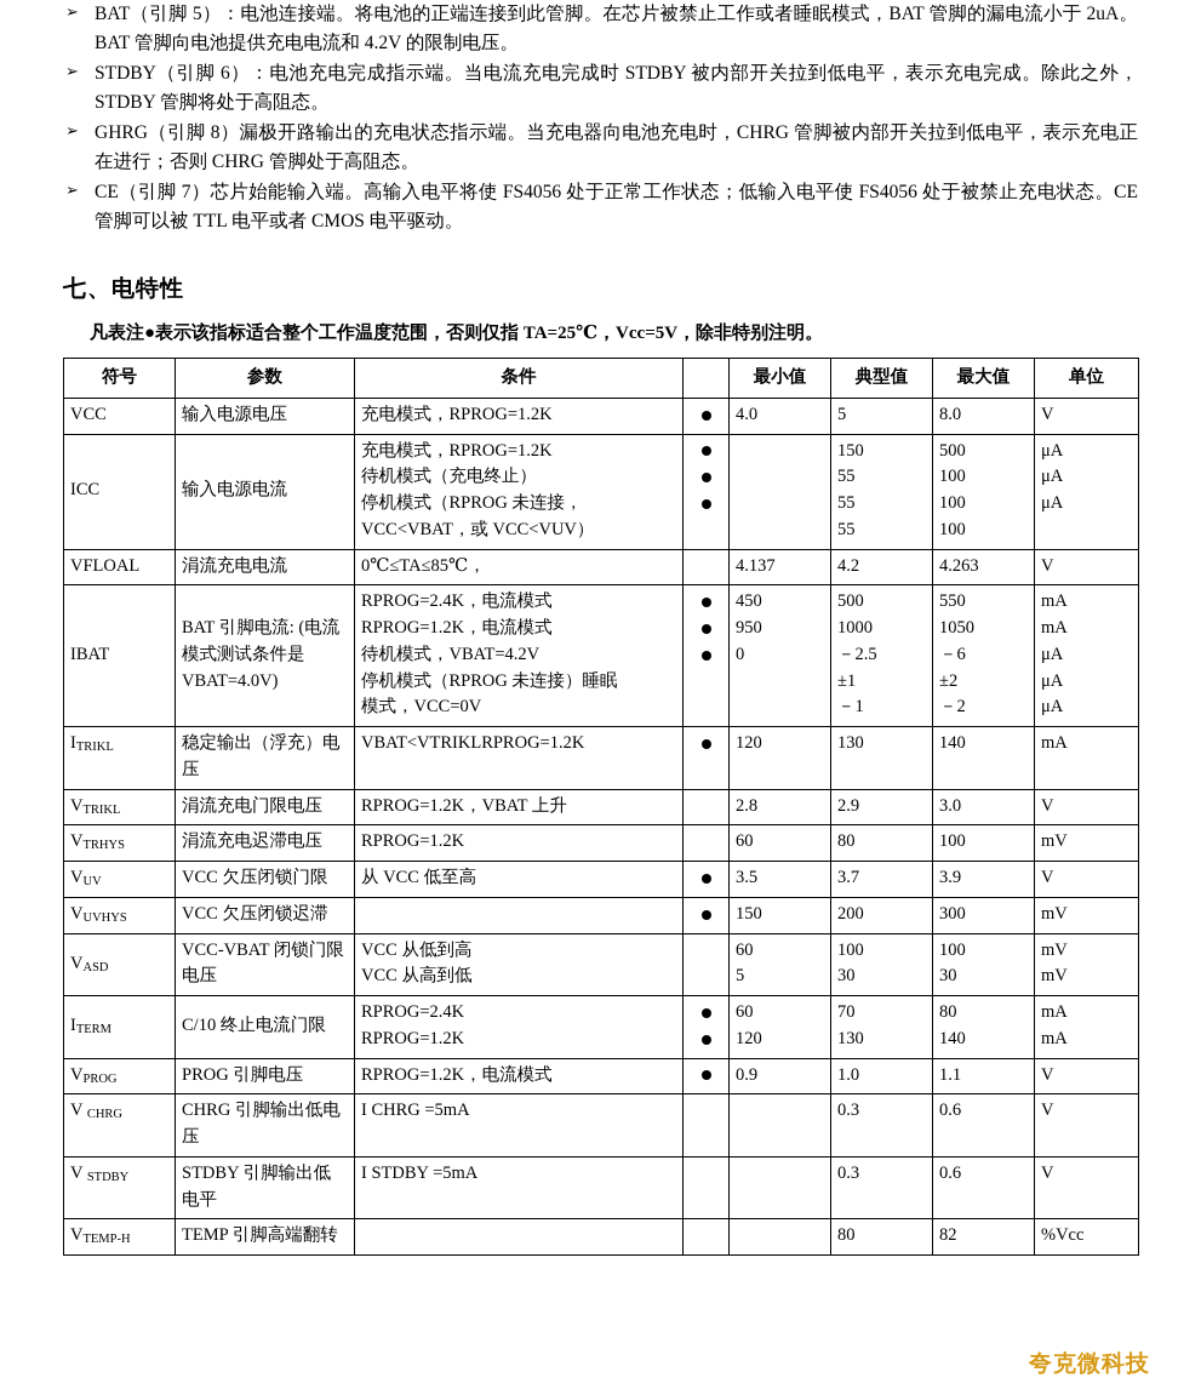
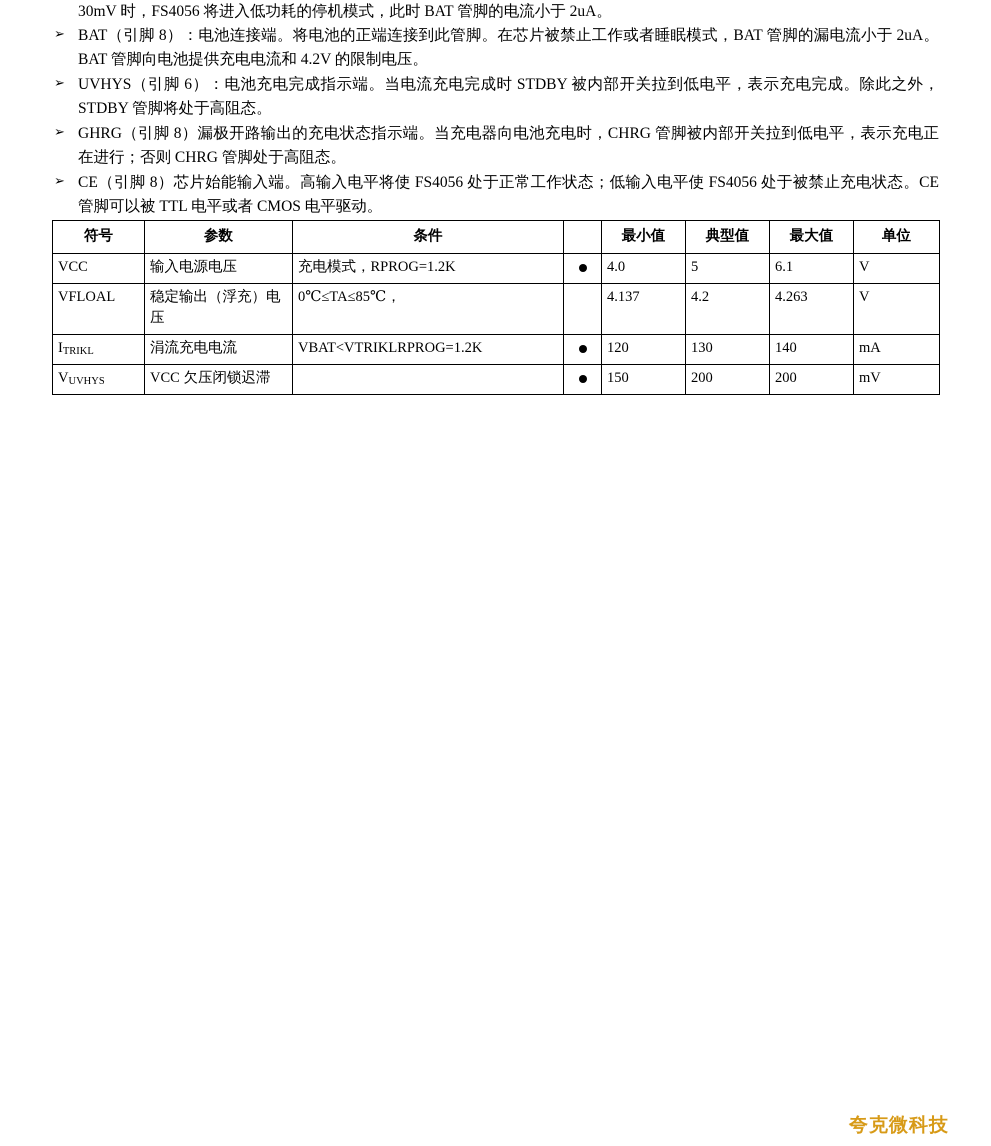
+ 30mV 时，FS4056 将进入低功耗的停机模式，此时 BAT 管脚的电流小于 2uA。
  ➢
- BAT（引脚 5）：电池连接端。将电池的正端连接到此管脚。在芯片被禁止工作或者睡眠模式，BAT 管脚的漏电流小于 2uA。BAT 管脚向电池提供充电电流和 4.2V 的限制电压。
+ BAT（引脚 8）：电池连接端。将电池的正端连接到此管脚。在芯片被禁止工作或者睡眠模式，BAT 管脚的漏电流小于 2uA。BAT 管脚向电池提供充电电流和 4.2V 的限制电压。
  ➢
- STDBY（引脚 6）：电池充电完成指示端。当电流充电完成时 STDBY 被内部开关拉到低电平，表示充电完成。除此之外，STDBY 管脚将处于高阻态。
+ UVHYS（引脚 6）：电池充电完成指示端。当电流充电完成时 STDBY 被内部开关拉到低电平，表示充电完成。除此之外，STDBY 管脚将处于高阻态。
  ➢
  GHRG（引脚 8）漏极开路输出的充电状态指示端。当充电器向电池充电时，CHRG 管脚被内部开关拉到低电平，表示充电正在进行；否则 CHRG 管脚处于高阻态。
  ➢
- CE（引脚 7）芯片始能输入端。高输入电平将使 FS4056 处于正常工作状态；低输入电平使 FS4056 处于被禁止充电状态。CE 管脚可以被 TTL 电平或者 CMOS 电平驱动。
+ CE（引脚 8）芯片始能输入端。高输入电平将使 FS4056 处于正常工作状态；低输入电平使 FS4056 处于被禁止充电状态。CE 管脚可以被 TTL 电平或者 CMOS 电平驱动。
- 七、电特性
- 凡表注●表示该指标适合整个工作温度范围，否则仅指 TA=25℃，Vcc=5V，除非特别注明。
  符号	参数	条件		最小值	典型值	最大值	单位
- VCC	输入电源电压	充电模式，RPROG=1.2K		4.0	5	8.0	V
+ VCC	输入电源电压	充电模式，RPROG=1.2K		4.0	5	6.1	V
- ICC	输入电源电流	充电模式，RPROG=1.2K待机模式（充电终止）停机模式（RPROG 未连接，VCC<VBAT，或 VCC<VUV）			150555555	500100100100	μAμAμA
- VFLOAL	涓流充电电流	0℃≤TA≤85℃，		4.137	4.2	4.263	V
+ VFLOAL	稳定输出（浮充）电压	0℃≤TA≤85℃，		4.137	4.2	4.263	V
- IBAT	BAT 引脚电流: (电流模式测试条件是 VBAT=4.0V)	RPROG=2.4K，电流模式RPROG=1.2K，电流模式待机模式，VBAT=4.2V停机模式（RPROG 未连接）睡眠模式，VCC=0V		4509500	5001000－2.5±1－1	5501050－6±2－2	mAmAμAμAμA
- ITRIKL	稳定输出（浮充）电压	VBAT<VTRIKLRPROG=1.2K		120	130	140	mA
+ ITRIKL	涓流充电电流	VBAT<VTRIKLRPROG=1.2K		120	130	140	mA
- VTRIKL	涓流充电门限电压	RPROG=1.2K，VBAT 上升		2.8	2.9	3.0	V
- VTRHYS	涓流充电迟滞电压	RPROG=1.2K		60	80	100	mV
- VUV	VCC 欠压闭锁门限	从 VCC 低至高		3.5	3.7	3.9	V
- VUVHYS	VCC 欠压闭锁迟滞			150	200	300	mV
+ VUVHYS	VCC 欠压闭锁迟滞			150	200	200	mV
- VASD	VCC-VBAT 闭锁门限 电压	VCC 从低到高VCC 从高到低		605	10030	10030	mVmV
- ITERM	C/10 终止电流门限	RPROG=2.4KRPROG=1.2K		60120	70130	80140	mAmA
- VPROG	PROG 引脚电压	RPROG=1.2K，电流模式		0.9	1.0	1.1	V
- V CHRG	CHRG 引脚输出低电压	I CHRG =5mA			0.3	0.6	V
- V STDBY	STDBY 引脚输出低电平	I STDBY =5mA			0.3	0.6	V
- VTEMP-H	TEMP 引脚高端翻转				80	82	%Vcc
  夸克微科技
